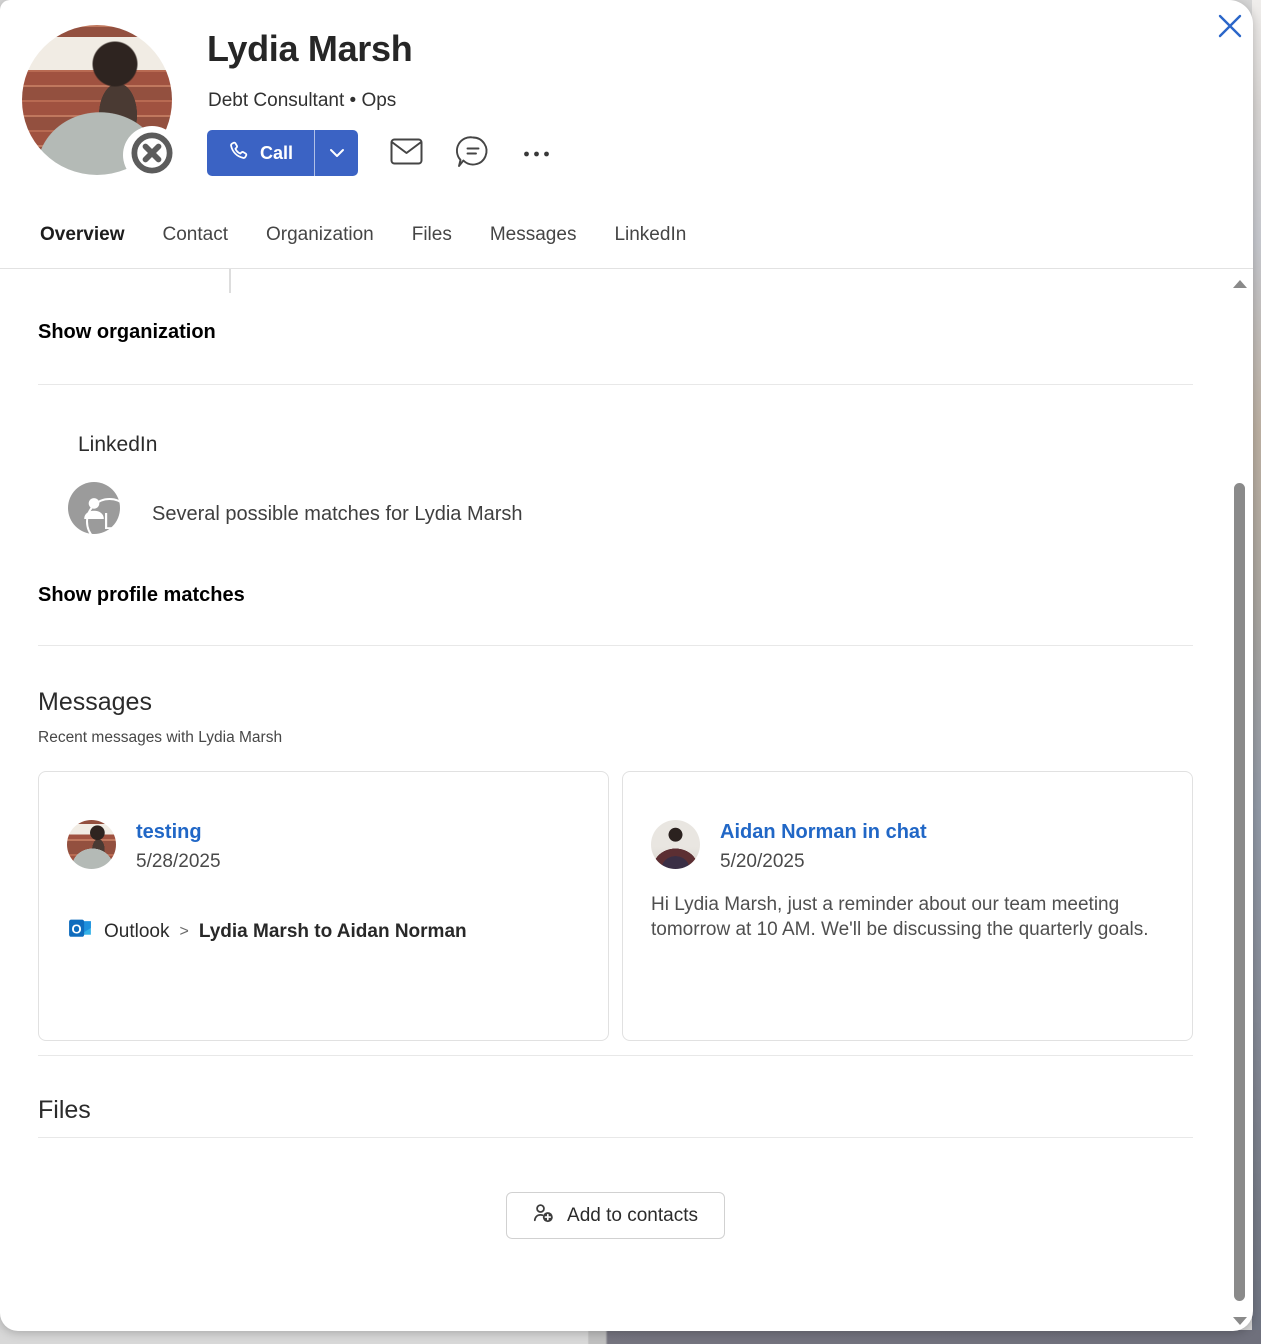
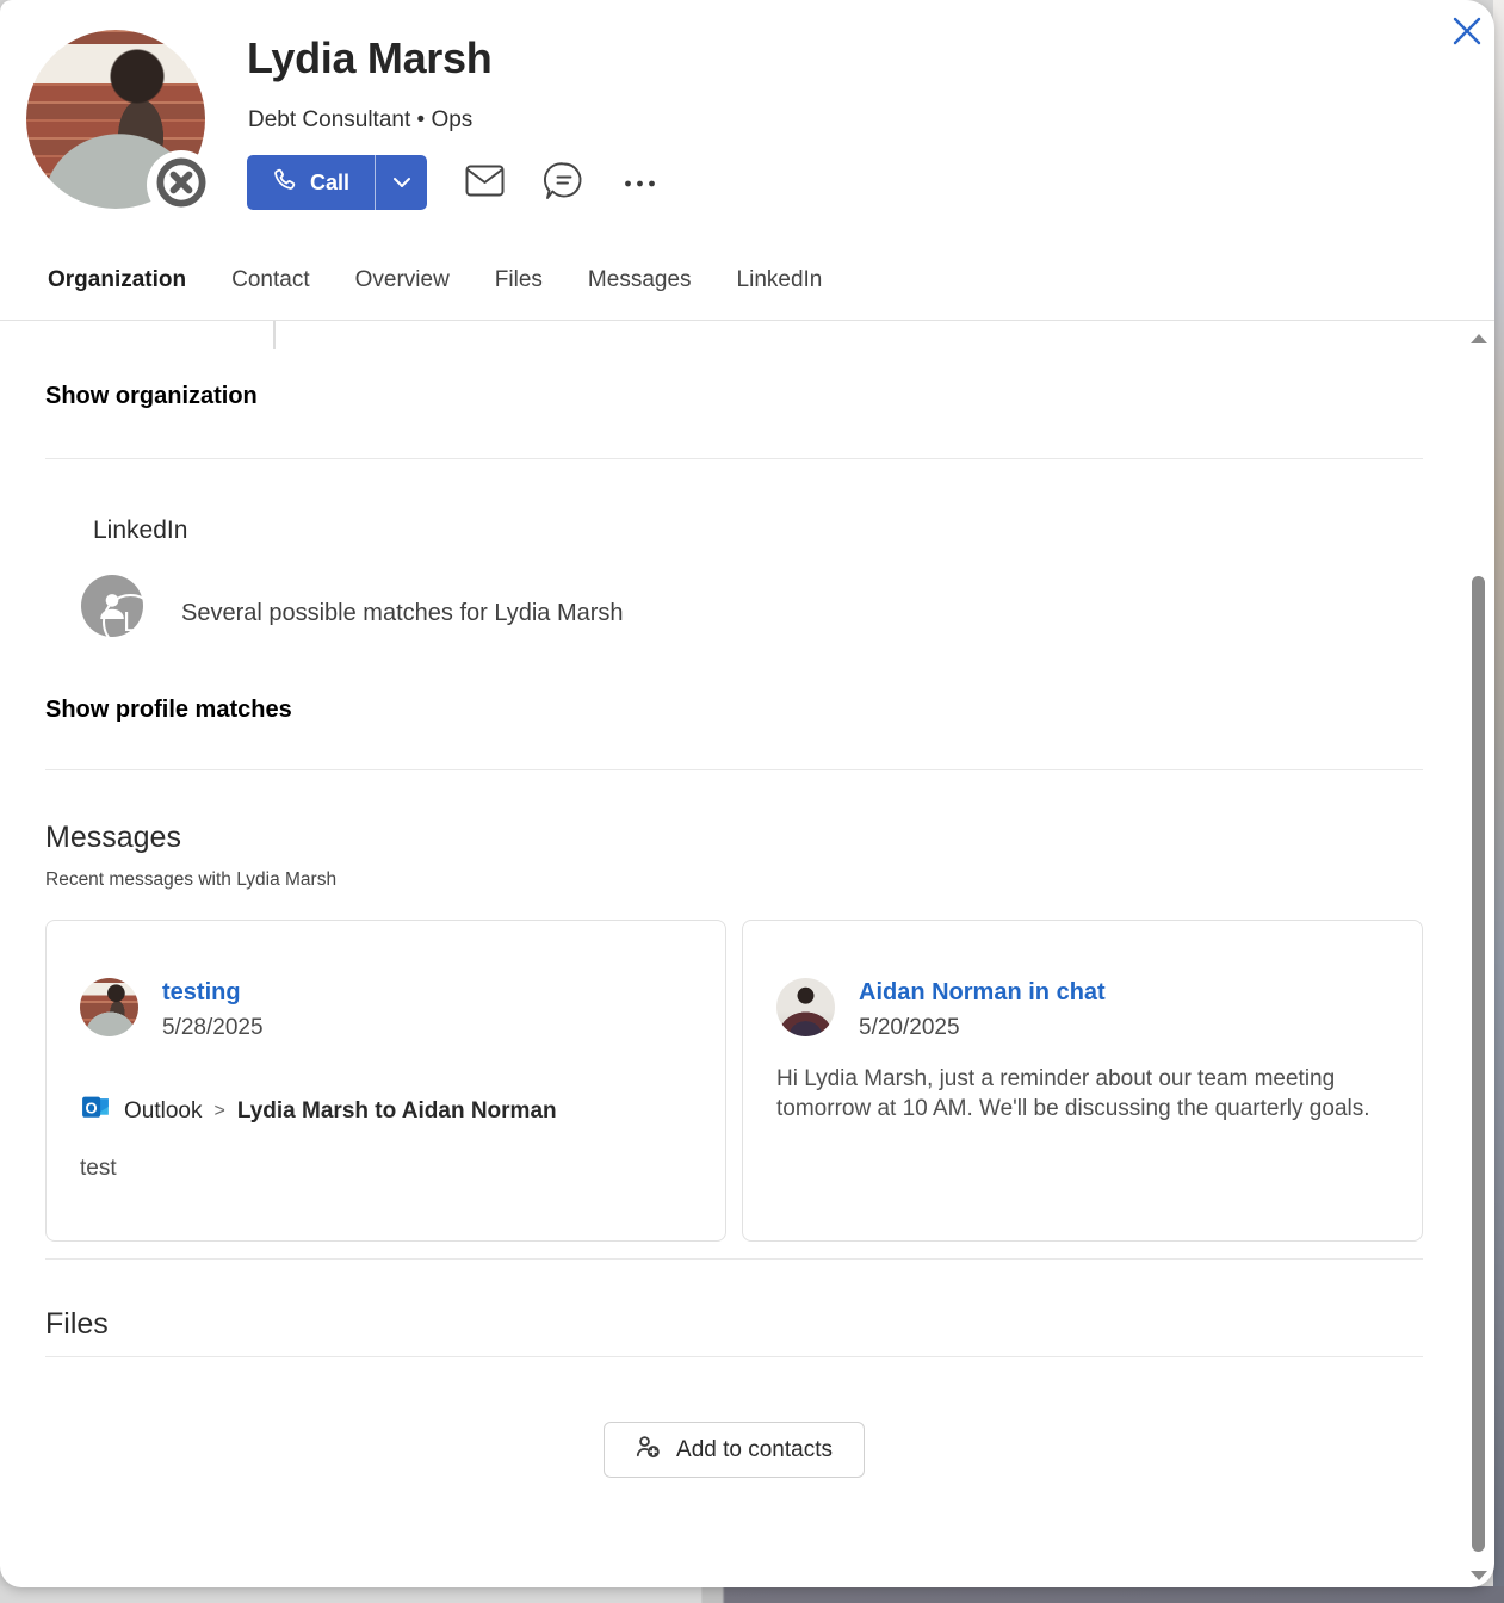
  Lydia Marsh
  Debt Consultant • Ops
  Call
- Overview
+ Organization
  Contact
- Organization
+ Overview
  Files
  Messages
  LinkedIn
  Show organization
  LinkedIn
  L
  Several possible matches for Lydia Marsh
  Show profile matches
  Messages
  Recent messages with Lydia Marsh
  testing
  5/28/2025
  O
  Outlook
  >
  Lydia Marsh to Aidan Norman
+ test
  Aidan Norman in chat
  5/20/2025
  Hi Lydia Marsh, just a reminder about our team meeting tomorrow at 10 AM. We'll be discussing the quarterly goals.
  Files
  Add to contacts
